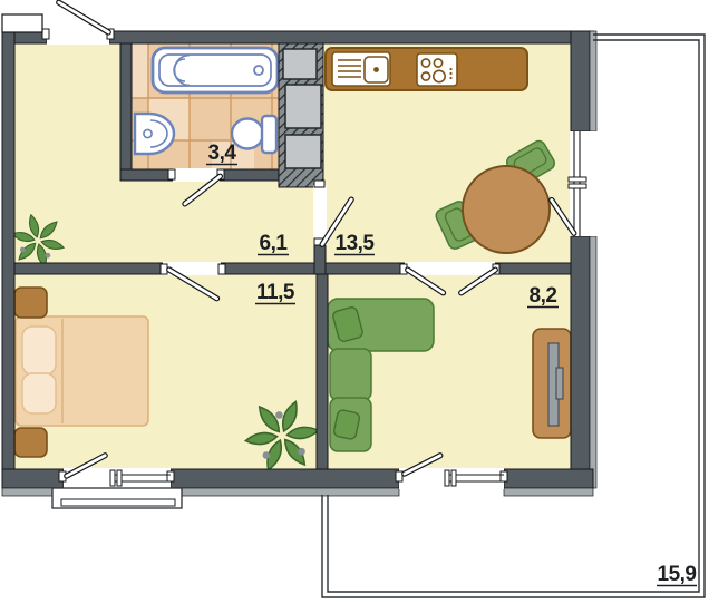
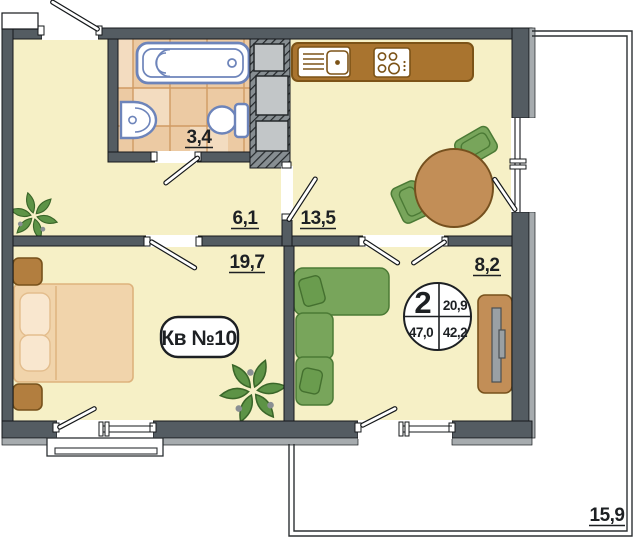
  3,4
  6,1
  13,5
- 11,5
+ 19,7
  8,2
  15,9
+ Кв №10
+ 2
+ 20,9
+ 47,0
+ 42,2
